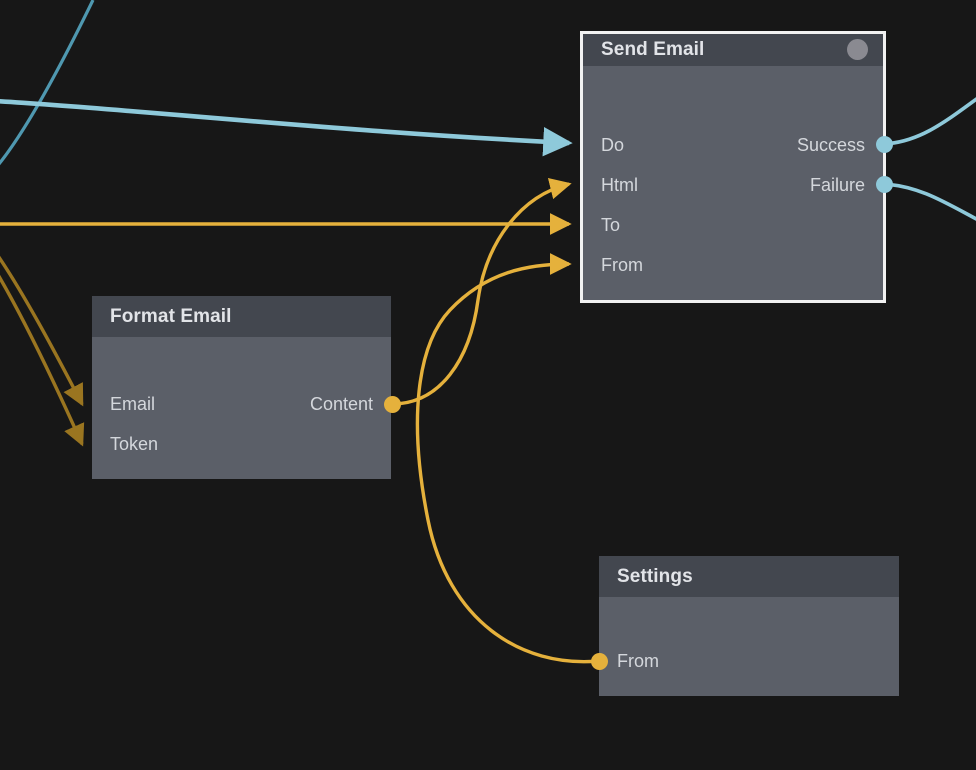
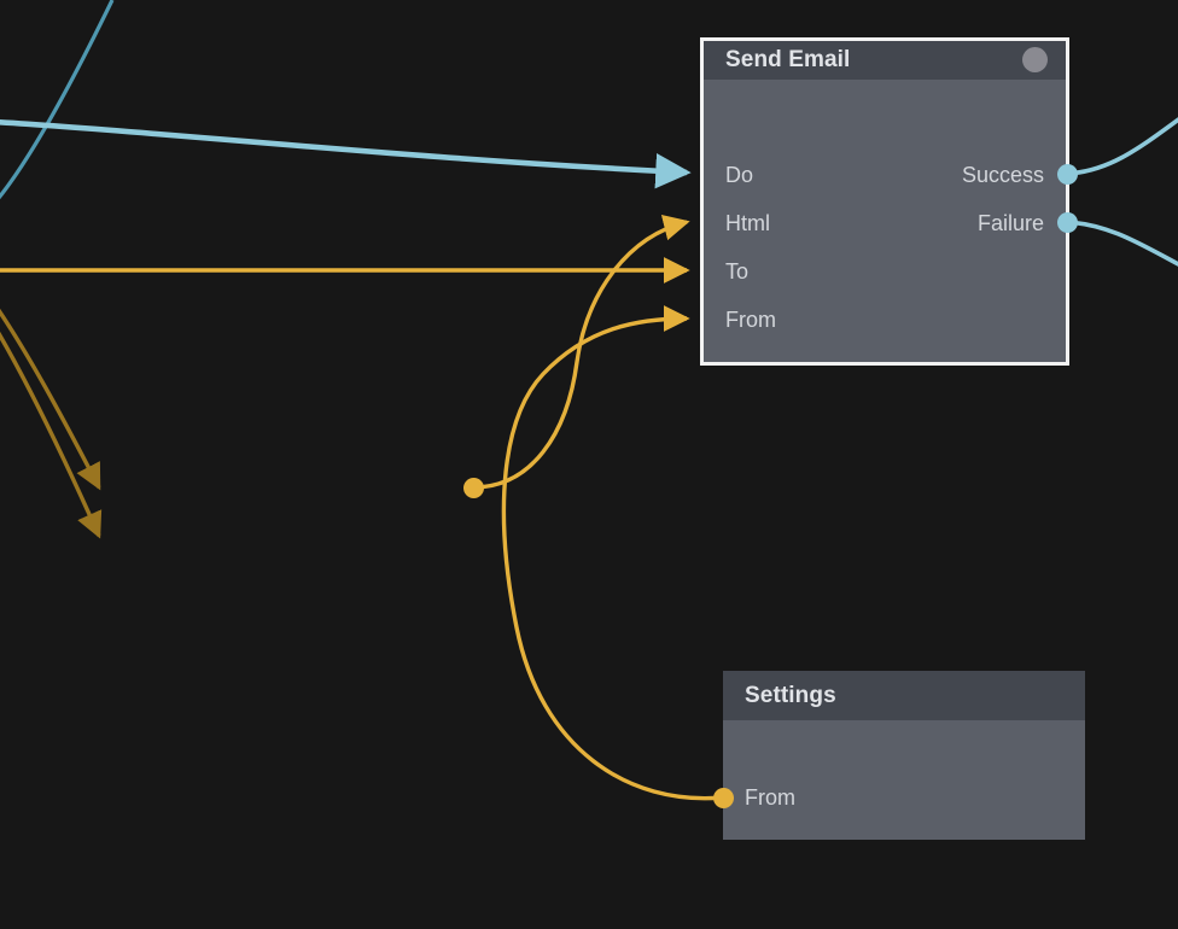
  Send Email
  Do
  Html
  To
  From
  Success
  Failure
- Format Email
- Email
- Token
- Content
  Settings
  From
